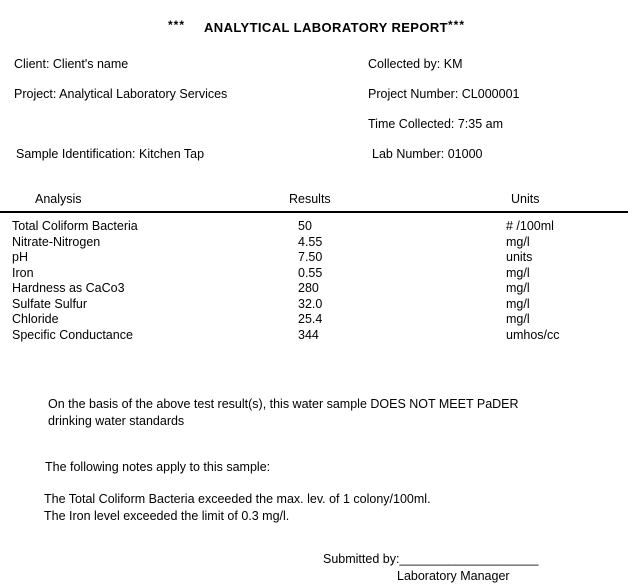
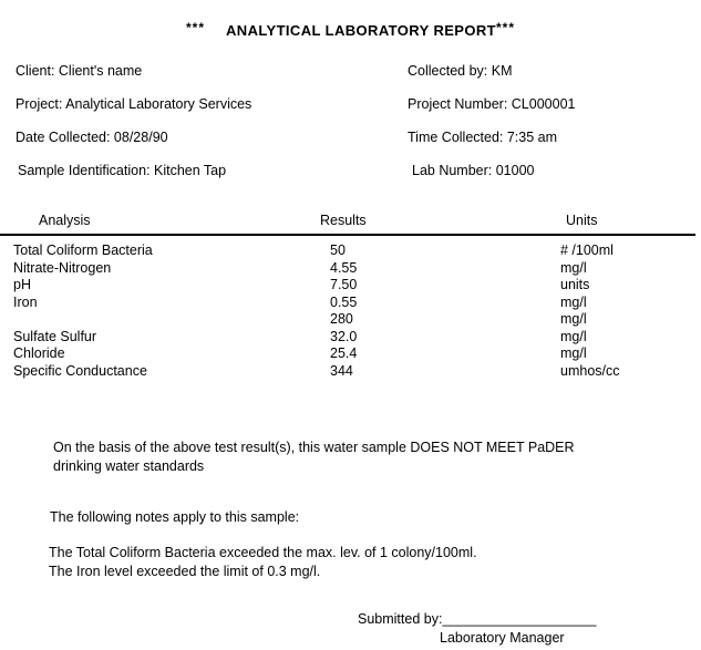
  ***
  ANALYTICAL LABORATORY REPORT
  ***
  Client: Client's name
  Collected by: KM
  Project: Analytical Laboratory Services
  Project Number: CL000001
+ Date Collected: 08/28/90
  Time Collected: 7:35 am
  Sample Identification: Kitchen Tap
  Lab Number: 01000
  Analysis
  Results
  Units
  Total Coliform Bacteria
  50
  # /100ml
  Nitrate-Nitrogen
  4.55
  mg/l
  pH
  7.50
  units
  Iron
  0.55
  mg/l
- Hardness as CaCo3
  280
  mg/l
  Sulfate Sulfur
  32.0
  mg/l
  Chloride
  25.4
  mg/l
  Specific Conductance
  344
  umhos/cc
  On the basis of the above test result(s), this water sample DOES NOT MEET PaDER
  drinking water standards
  The following notes apply to this sample:
  The Total Coliform Bacteria exceeded the max. lev. of 1 colony/100ml.
  The Iron level exceeded the limit of 0.3 mg/l.
  Submitted by:____________________
  Laboratory Manager
